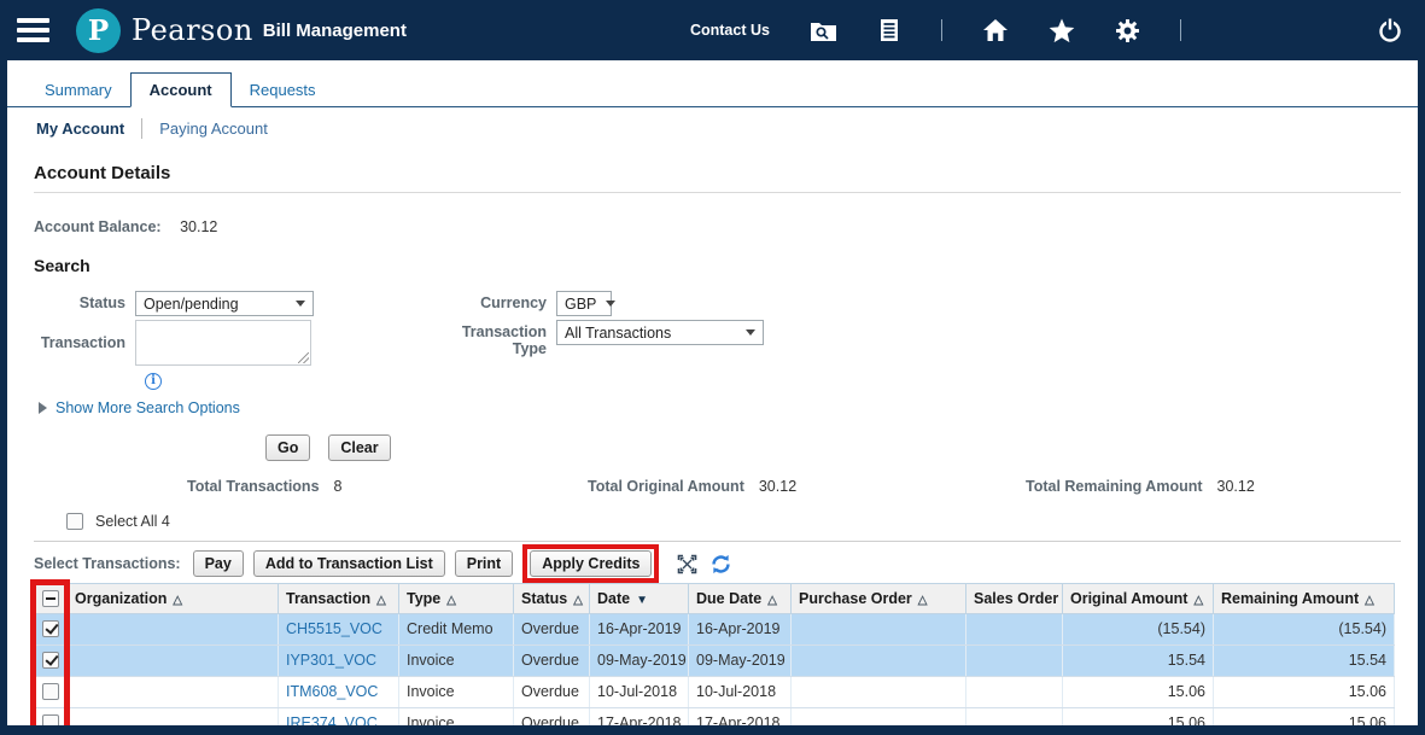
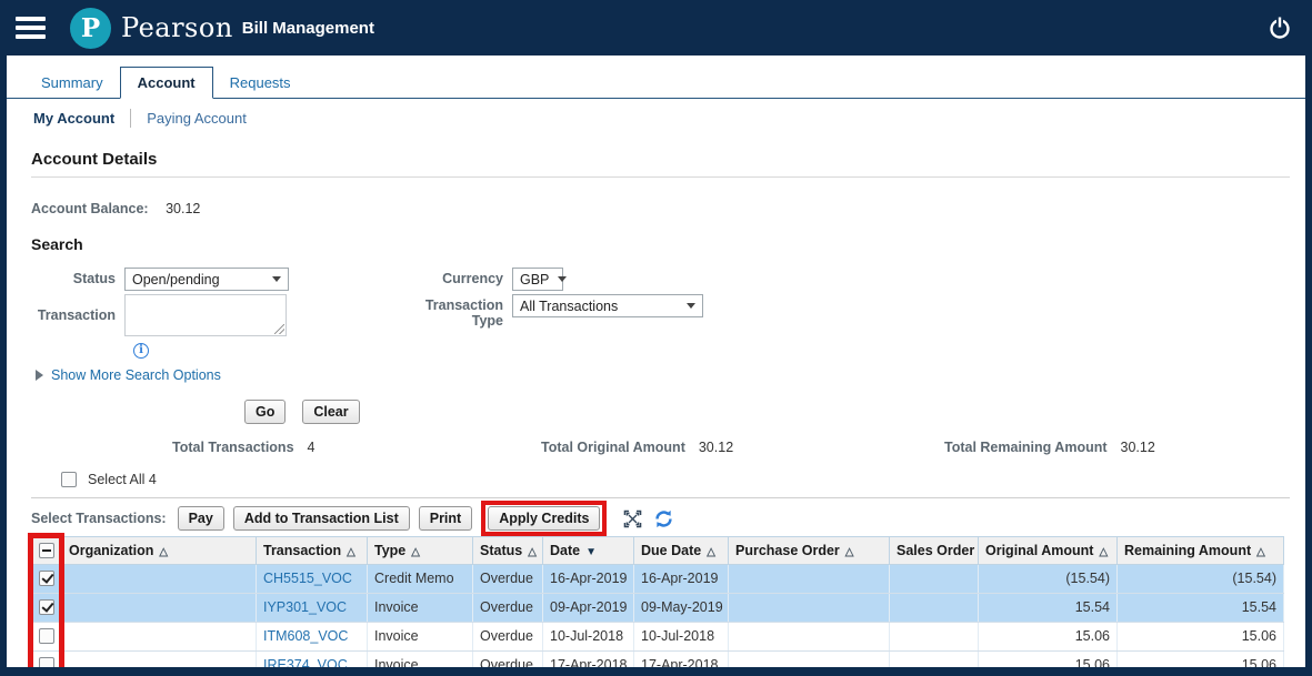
  P
  Pearson
  Bill Management
- Contact Us
  Summary
  Account
  Requests
  My Account
  Paying Account
  Account Details
  Account Balance: 30.12
  Search
  Status
  Open/pending
  Currency
  GBP
  Transaction
  Transaction Type
  All Transactions
  Show More Search Options
  Go
  Clear
- Total Transactions 8
+ Total Transactions 4
  Total Original Amount 30.12
  Total Remaining Amount 30.12
  Select All 4
  Select Transactions:
  Pay
  Add to Transaction List
  Print
  Apply Credits
  	Organization	Transaction	Type	Status	Date	Due Date	Purchase Order	Sales Order	Original Amount	Remaining Amount
  		CH5515_VOC	Credit Memo	Overdue	16-Apr-2019	16-Apr-2019			(15.54)	(15.54)
- 		IYP301_VOC	Invoice	Overdue	09-May-2019	09-May-2019			15.54	15.54
+ 		IYP301_VOC	Invoice	Overdue	09-Apr-2019	09-May-2019			15.54	15.54
  		ITM608_VOC	Invoice	Overdue	10-Jul-2018	10-Jul-2018			15.06	15.06
  		IRE374_VOC	Invoice	Overdue	17-Apr-2018	17-Apr-2018			15.06	15.06
